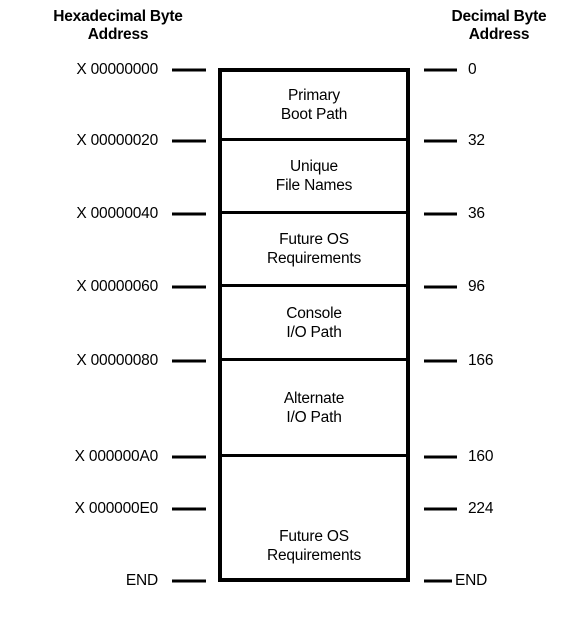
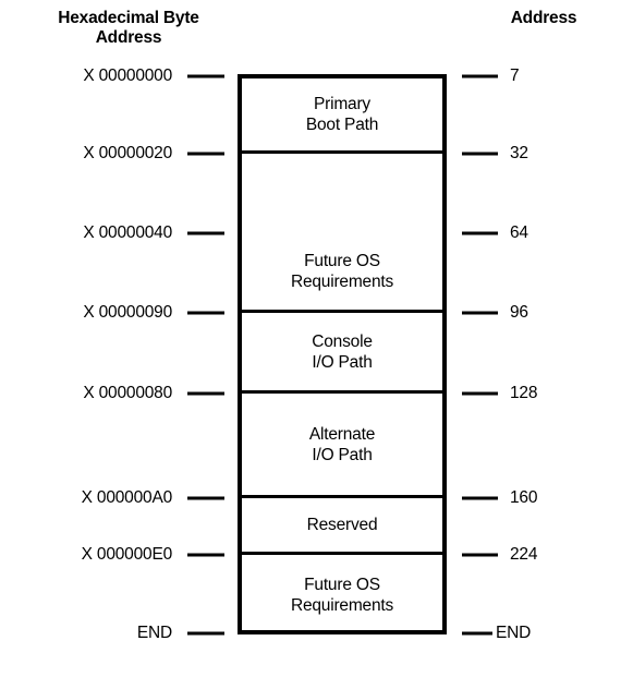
  Hexadecimal Byte
  Address
- Decimal Byte
  Address
  Primary
  Boot Path
- Unique
- File Names
  Future OS
  Requirements
  Console
  I/O Path
  Alternate
  I/O Path
+ Reserved
  Future OS
  Requirements
  X 00000000
  X 00000020
  X 00000040
- X 00000060
+ X 00000090
  X 00000080
  X 000000A0
  X 000000E0
  END
- 0
+ 7
  32
- 36
+ 64
  96
- 166
+ 128
  160
  224
  END
